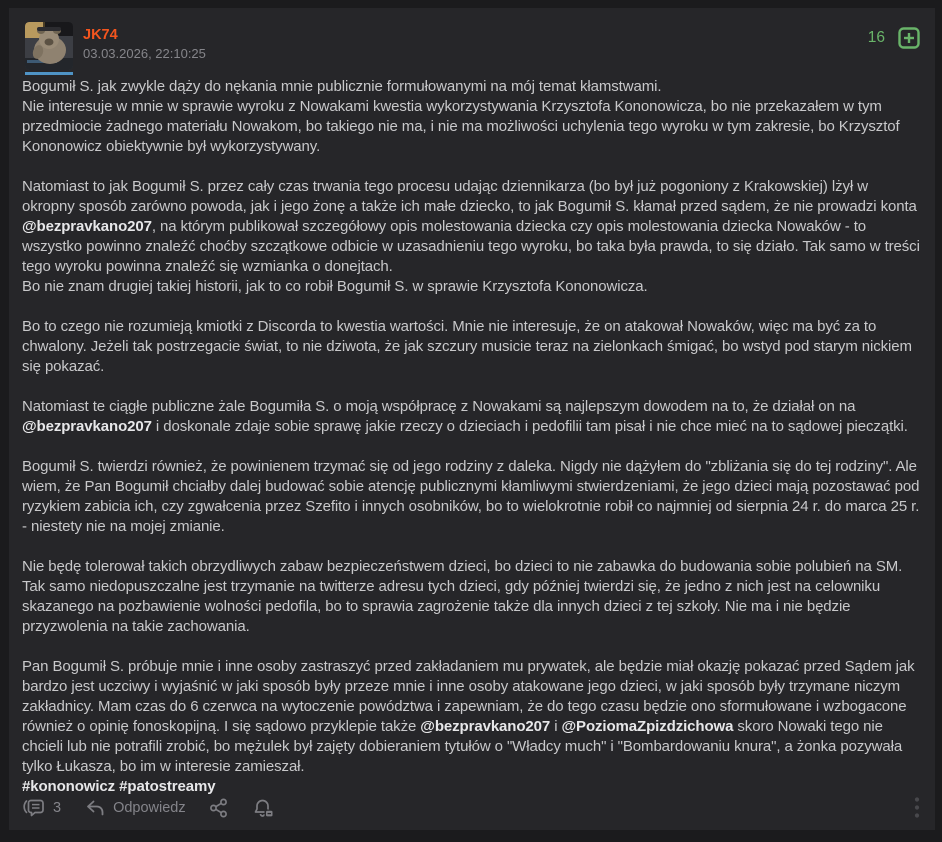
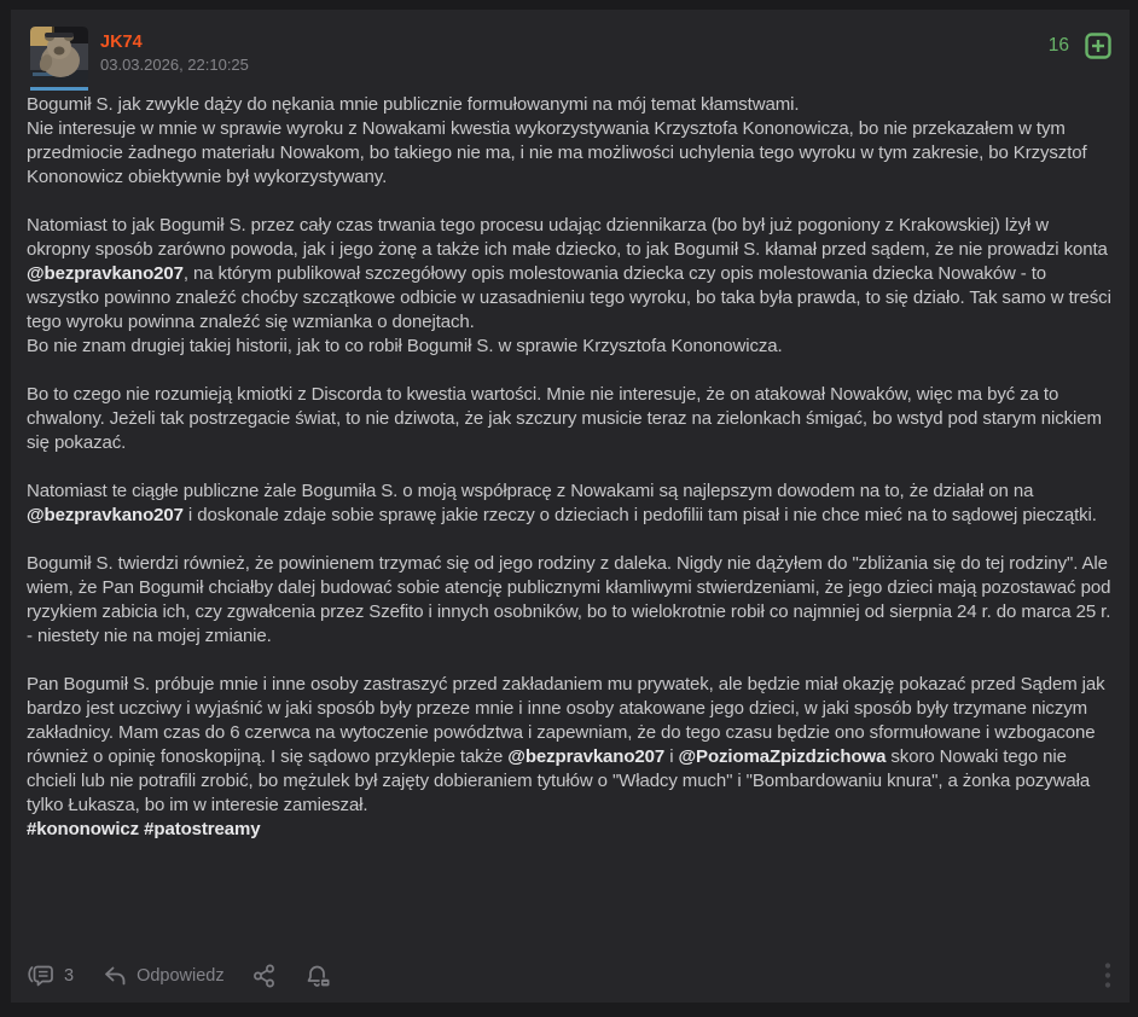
  JK74
  03.03.2026, 22:10:25
  16
  Bogumił S. jak zwykle dąży do nękania mnie publicznie formułowanymi na mój temat kłamstwami.
  Nie interesuje w mnie w sprawie wyroku z Nowakami kwestia wykorzystywania Krzysztofa Kononowicza, bo nie przekazałem w tym przedmiocie żadnego materiału Nowakom, bo takiego nie ma, i nie ma możliwości uchylenia tego wyroku w tym zakresie, bo Krzysztof Kononowicz obiektywnie był wykorzystywany.
  Natomiast to jak Bogumił S. przez cały czas trwania tego procesu udając dziennikarza (bo był już pogoniony z Krakowskiej) lżył w okropny sposób zarówno powoda, jak i jego żonę a także ich małe dziecko, to jak Bogumił S. kłamał przed sądem, że nie prowadzi konta @bezpravkano207, na którym publikował szczegółowy opis molestowania dziecka czy opis molestowania dziecka Nowaków - to wszystko powinno znaleźć choćby szczątkowe odbicie w uzasadnieniu tego wyroku, bo taka była prawda, to się działo. Tak samo w treści tego wyroku powinna znaleźć się wzmianka o donejtach.
  Bo nie znam drugiej takiej historii, jak to co robił Bogumił S. w sprawie Krzysztofa Kononowicza.
  Bo to czego nie rozumieją kmiotki z Discorda to kwestia wartości. Mnie nie interesuje, że on atakował Nowaków, więc ma być za to chwalony. Jeżeli tak postrzegacie świat, to nie dziwota, że jak szczury musicie teraz na zielonkach śmigać, bo wstyd pod starym nickiem się pokazać.
  Natomiast te ciągłe publiczne żale Bogumiła S. o moją współpracę z Nowakami są najlepszym dowodem na to, że działał on na @bezpravkano207 i doskonale zdaje sobie sprawę jakie rzeczy o dzieciach i pedofilii tam pisał i nie chce mieć na to sądowej pieczątki.
  Bogumił S. twierdzi również, że powinienem trzymać się od jego rodziny z daleka. Nigdy nie dążyłem do "zbliżania się do tej rodziny". Ale wiem, że Pan Bogumił chciałby dalej budować sobie atencję publicznymi kłamliwymi stwierdzeniami, że jego dzieci mają pozostawać pod ryzykiem zabicia ich, czy zgwałcenia przez Szefito i innych osobników, bo to wielokrotnie robił co najmniej od sierpnia 24 r. do marca 25 r. - niestety nie na mojej zmianie.
- Nie będę tolerował takich obrzydliwych zabaw bezpieczeństwem dzieci, bo dzieci to nie zabawka do budowania sobie polubień na SM. Tak samo niedopuszczalne jest trzymanie na twitterze adresu tych dzieci, gdy później twierdzi się, że jedno z nich jest na celowniku skazanego na pozbawienie wolności pedofila, bo to sprawia zagrożenie także dla innych dzieci z tej szkoły. Nie ma i nie będzie przyzwolenia na takie zachowania.
  Pan Bogumił S. próbuje mnie i inne osoby zastraszyć przed zakładaniem mu prywatek, ale będzie miał okazję pokazać przed Sądem jak bardzo jest uczciwy i wyjaśnić w jaki sposób były przeze mnie i inne osoby atakowane jego dzieci, w jaki sposób były trzymane niczym zakładnicy. Mam czas do 6 czerwca na wytoczenie powództwa i zapewniam, że do tego czasu będzie ono sformułowane i wzbogacone również o opinię fonoskopijną. I się sądowo przyklepie także @bezpravkano207 i @PoziomaZpizdzichowa skoro Nowaki tego nie chcieli lub nie potrafili zrobić, bo mężulek był zajęty dobieraniem tytułów o "Władcy much" i "Bombardowaniu knura", a żonka pozywała tylko Łukasza, bo im w interesie zamieszał.
  #kononowicz #patostreamy
  3
  Odpowiedz
